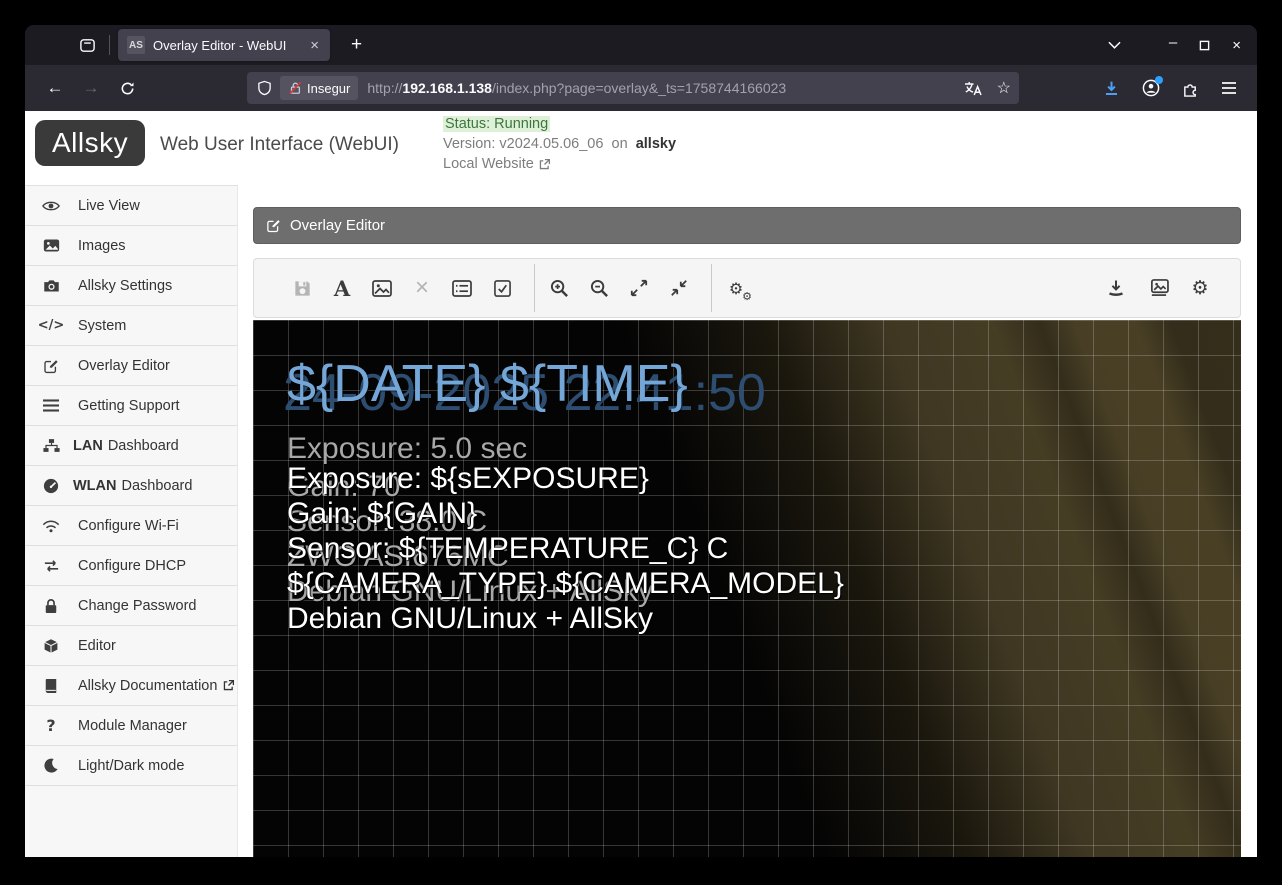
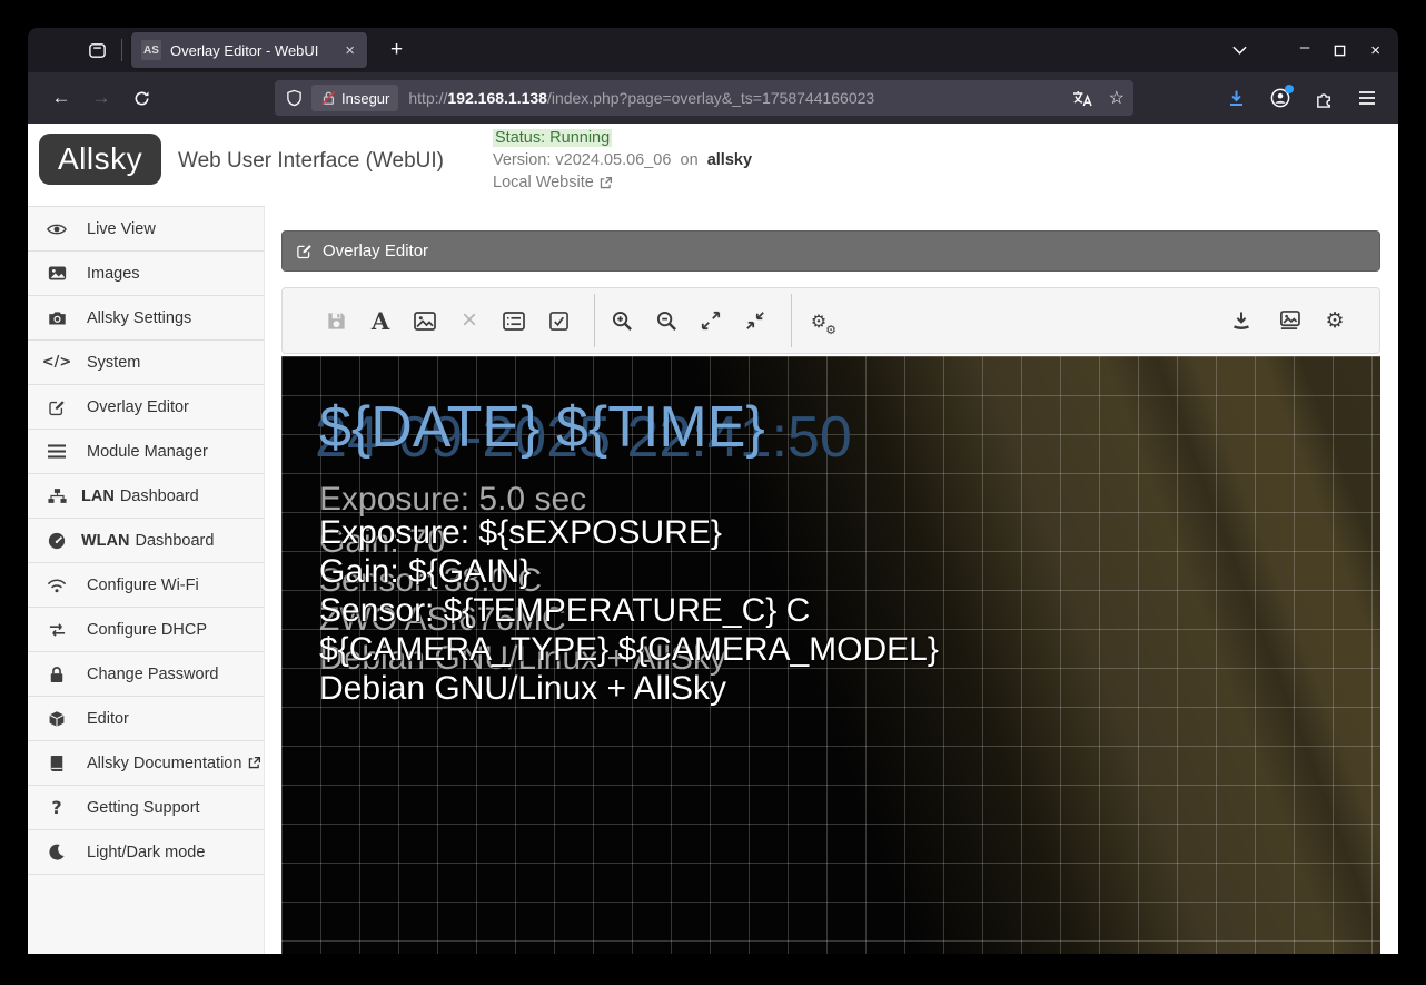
  AS
  Overlay Editor - WebUI
  ×
  +
  –
  ×
  ←
  →
  Insegur
  http://192.168.1.138/index.php?page=overlay&_ts=1758744166023
  ☆
  Allsky
  Web User Interface (WebUI)
  Status: Running
  Version: v2024.05.06_06 on allsky
  Local Website
  Live View
  Images
  Allsky Settings
  </>
  System
  Overlay Editor
- Getting Support
+ Module Manager
  LAN
  Dashboard
  WLAN
  Dashboard
  Configure Wi-Fi
  Configure DHCP
  Change Password
  Editor
  Allsky Documentation
  ?
- Module Manager
+ Getting Support
  Light/Dark mode
  Overlay Editor
  A
  ×
  ⚙
  ⚙
  ⚙
  24-09-2025 22:41:50
  Exposure: 5.0 sec
  Gain: 70
  Sensor: 38.0 C
  ZWO ASI676MC
  Debian GNU/Linux + AllSky
  ${DATE} ${TIME}
  Exposure: ${sEXPOSURE}
  Gain: ${GAIN}
  Sensor: ${TEMPERATURE_C} C
  ${CAMERA_TYPE} ${CAMERA_MODEL}
  Debian GNU/Linux + AllSky
